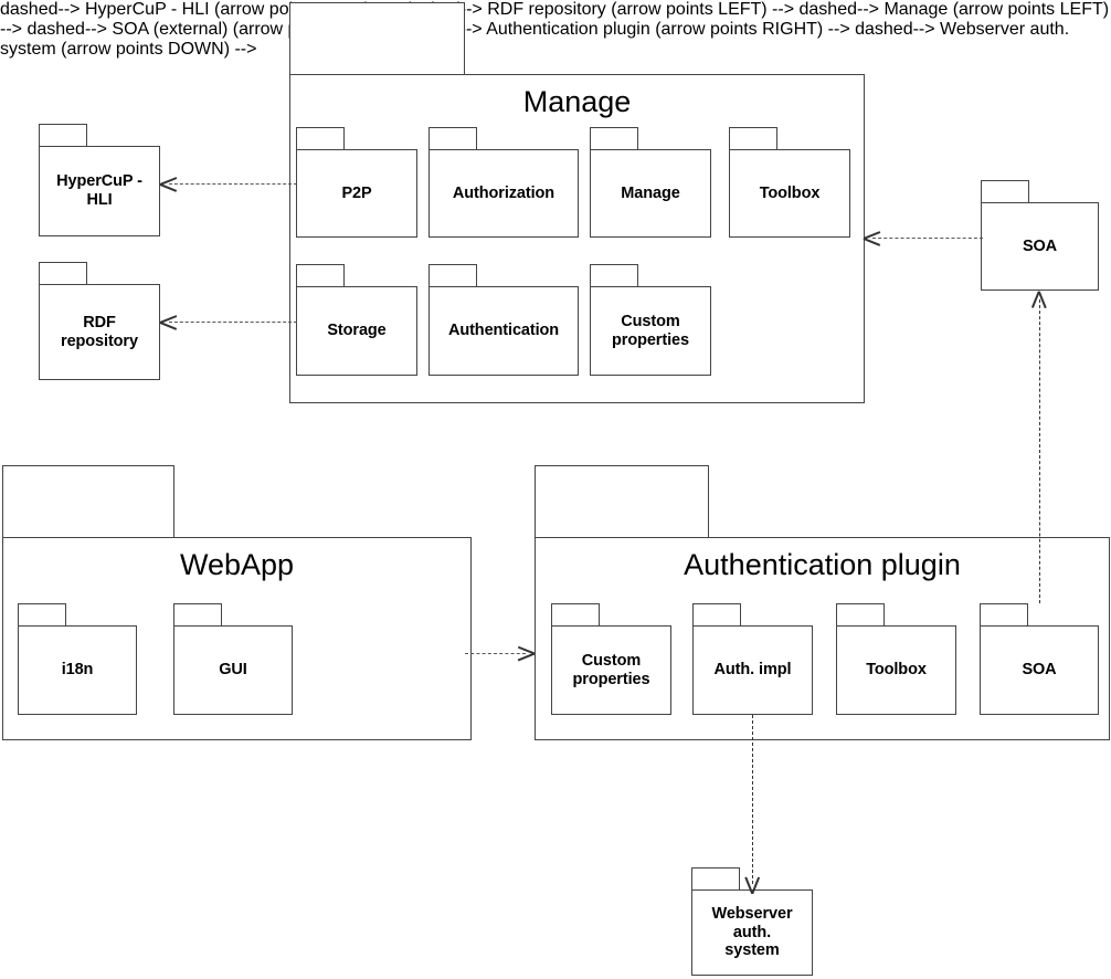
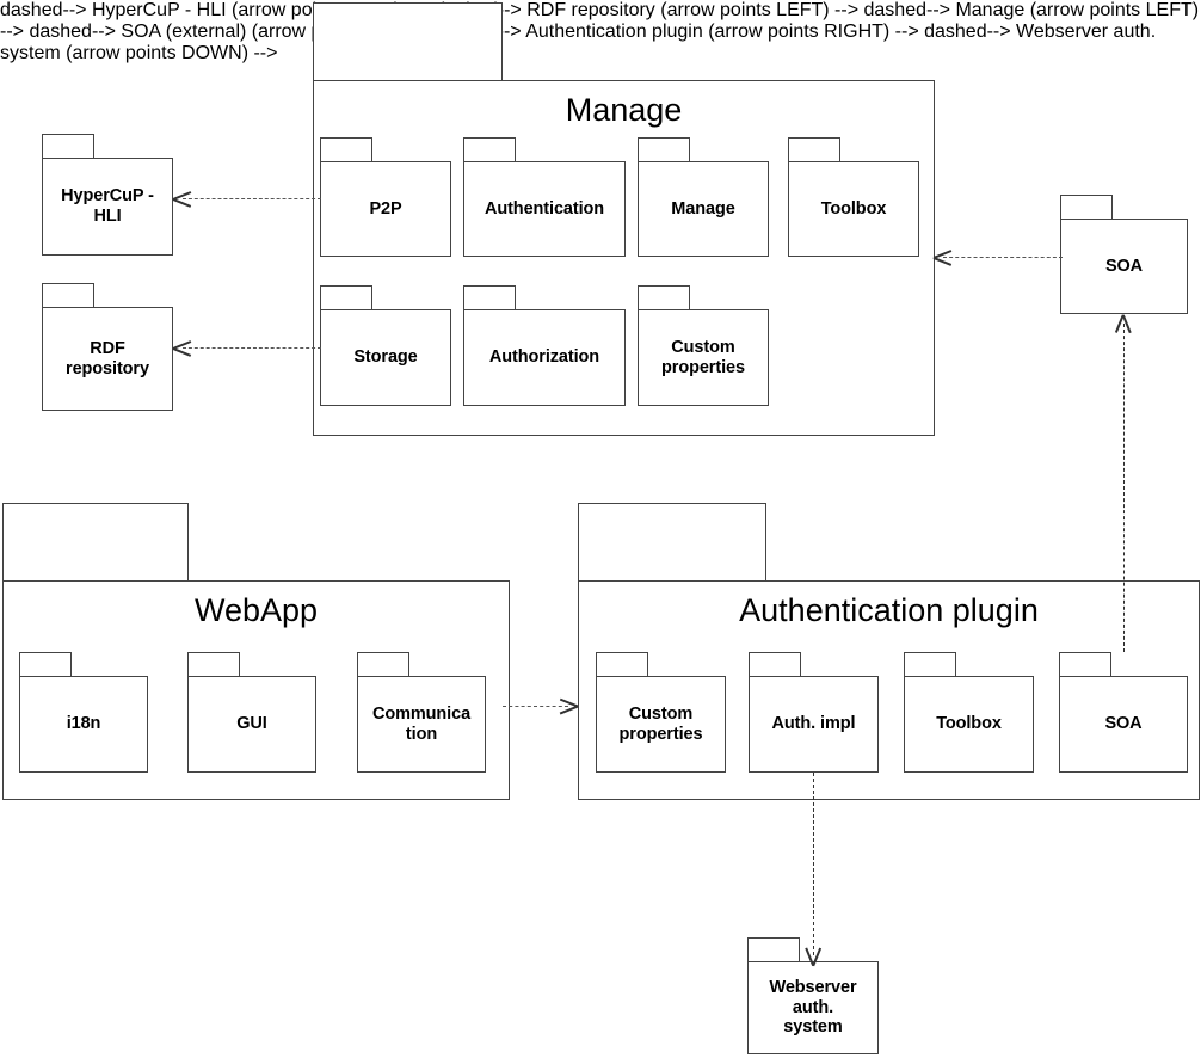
  HyperCuP -
  HLI
  RDF
  repository
  Manage
  P2P
- Authorization
+ Authentication
  Manage
  Toolbox
  Storage
- Authentication
+ Authorization
  Custom
  properties
  SOA
  WebApp
  i18n
  GUI
+ Communica
+ tion
  Authentication plugin
  Custom
  properties
  Auth. impl
  Toolbox
  SOA
  Webserver
  auth.
  system
  dashed--> HyperCuP - HLI (arrow points LEFT) --> dashed--> RDF repository (arrow points LEFT) --> dashed--> Manage (arrow points LEFT) --> dashed--> SOA (external) (arrow points UP) --> dashed--> Authentication plugin (arrow points RIGHT) --> dashed--> Webserver auth. system (arrow points DOWN) -->
